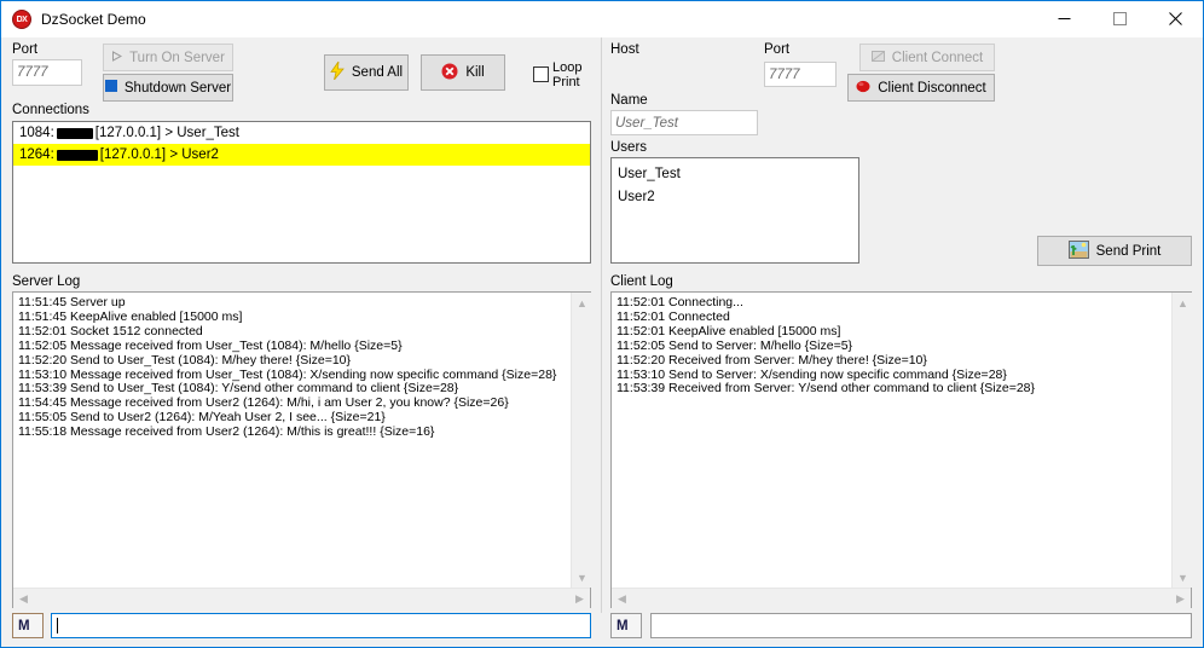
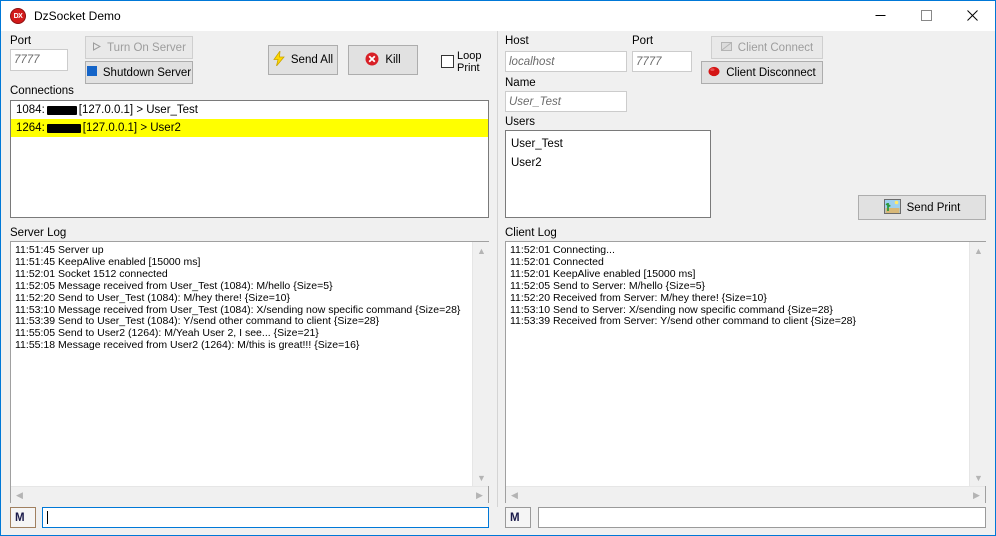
  DzSocket Demo
  Port
  7777
  Turn On Server
  Shutdown Server
  Send All
  Kill
  Loop
  Print
  Connections
  1084:
  [127.0.0.1] > User_Test
  1264:
  [127.0.0.1] > User2
  Server Log
  11:51:45 Server up
  11:51:45 KeepAlive enabled [15000 ms]
  11:52:01 Socket 1512 connected
  11:52:05 Message received from User_Test (1084): M/hello {Size=5}
  11:52:20 Send to User_Test (1084): M/hey there! {Size=10}
  11:53:10 Message received from User_Test (1084): X/sending now specific command {Size=28}
  11:53:39 Send to User_Test (1084): Y/send other command to client {Size=28}
- 11:54:45 Message received from User2 (1264): M/hi, i am User 2, you know? {Size=26}
  11:55:05 Send to User2 (1264): M/Yeah User 2, I see... {Size=21}
  11:55:18 Message received from User2 (1264): M/this is great!!! {Size=16}
  ▲
  ▼
  ◀
  ▶
  M
  Host
+ localhost
  Port
  7777
  Name
  User_Test
  Client Connect
  Client Disconnect
  Users
  User_Test
  User2
  Send Print
  Client Log
  11:52:01 Connecting...
  11:52:01 Connected
  11:52:01 KeepAlive enabled [15000 ms]
  11:52:05 Send to Server: M/hello {Size=5}
  11:52:20 Received from Server: M/hey there! {Size=10}
  11:53:10 Send to Server: X/sending now specific command {Size=28}
  11:53:39 Received from Server: Y/send other command to client {Size=28}
  ▲
  ▼
  ◀
  ▶
  M
